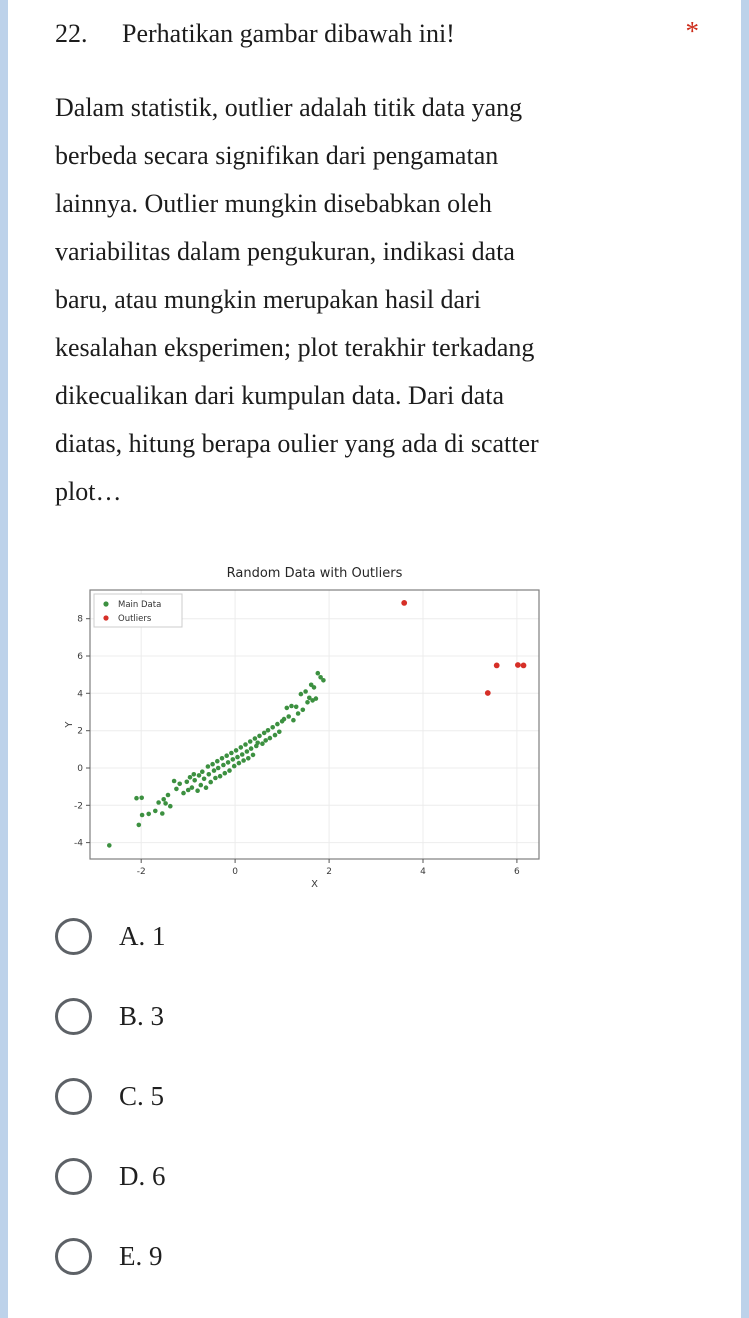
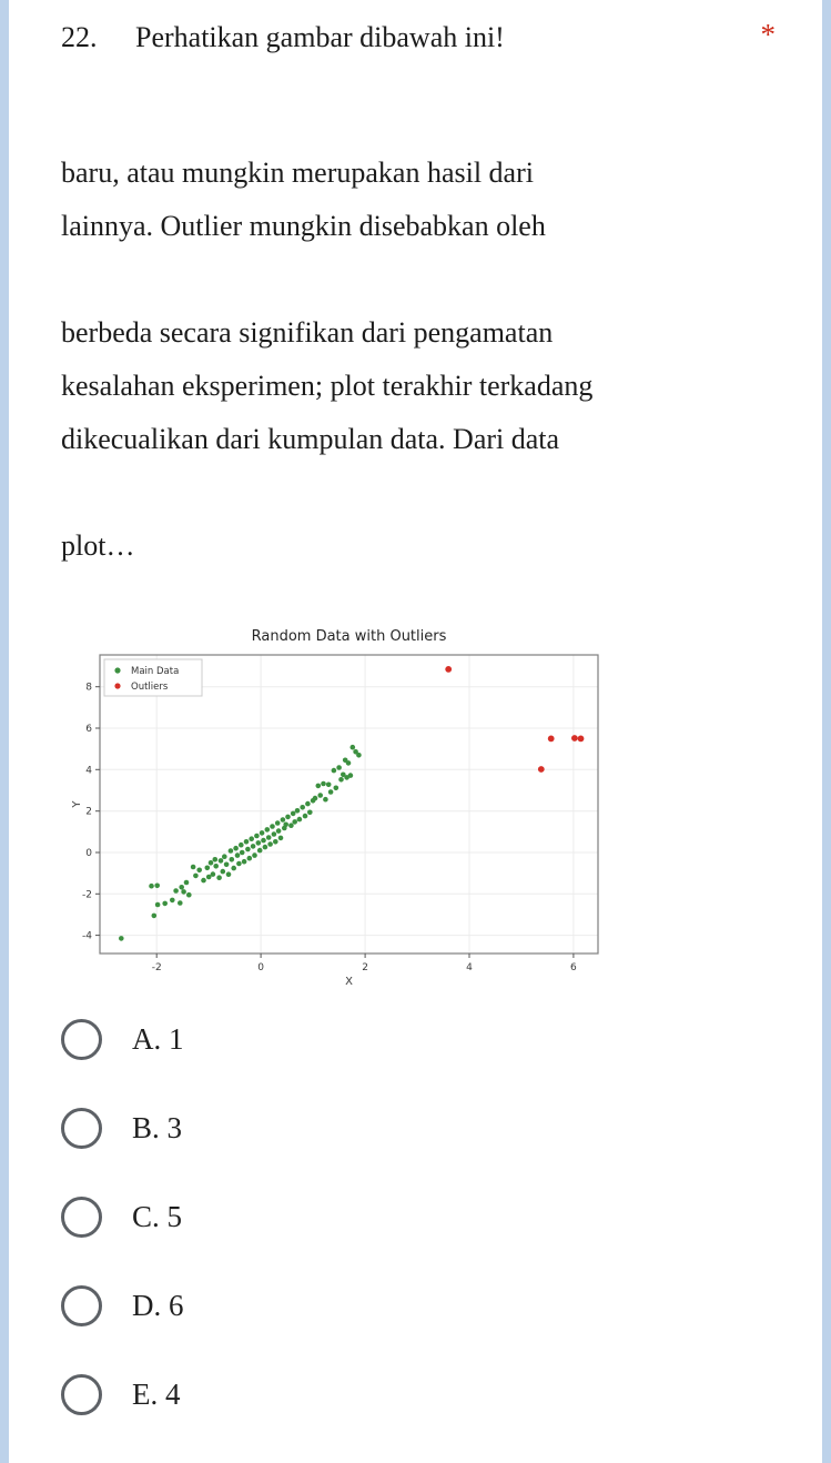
  22.
  Perhatikan gambar dibawah ini!
  *
- Dalam statistik, outlier adalah titik data yang
- berbeda secara signifikan dari pengamatan
+ baru, atau mungkin merupakan hasil dari
  lainnya. Outlier mungkin disebabkan oleh
- variabilitas dalam pengukuran, indikasi data
- baru, atau mungkin merupakan hasil dari
+ berbeda secara signifikan dari pengamatan
  kesalahan eksperimen; plot terakhir terkadang
  dikecualikan dari kumpulan data. Dari data
- diatas, hitung berapa oulier yang ada di scatter
  plot…
  -2
  0
  2
  4
  6
  -4
  -2
  0
  2
  4
  6
  8
  Random Data with Outliers
  X
  Main Data
  Outliers
  A. 1
  B. 3
  C. 5
  D. 6
- E. 9
+ E. 4
